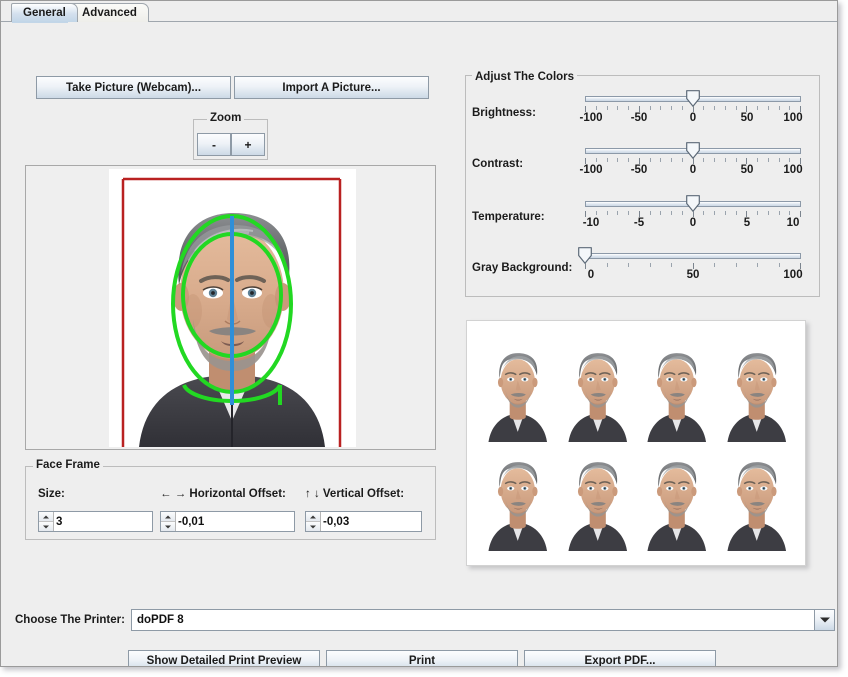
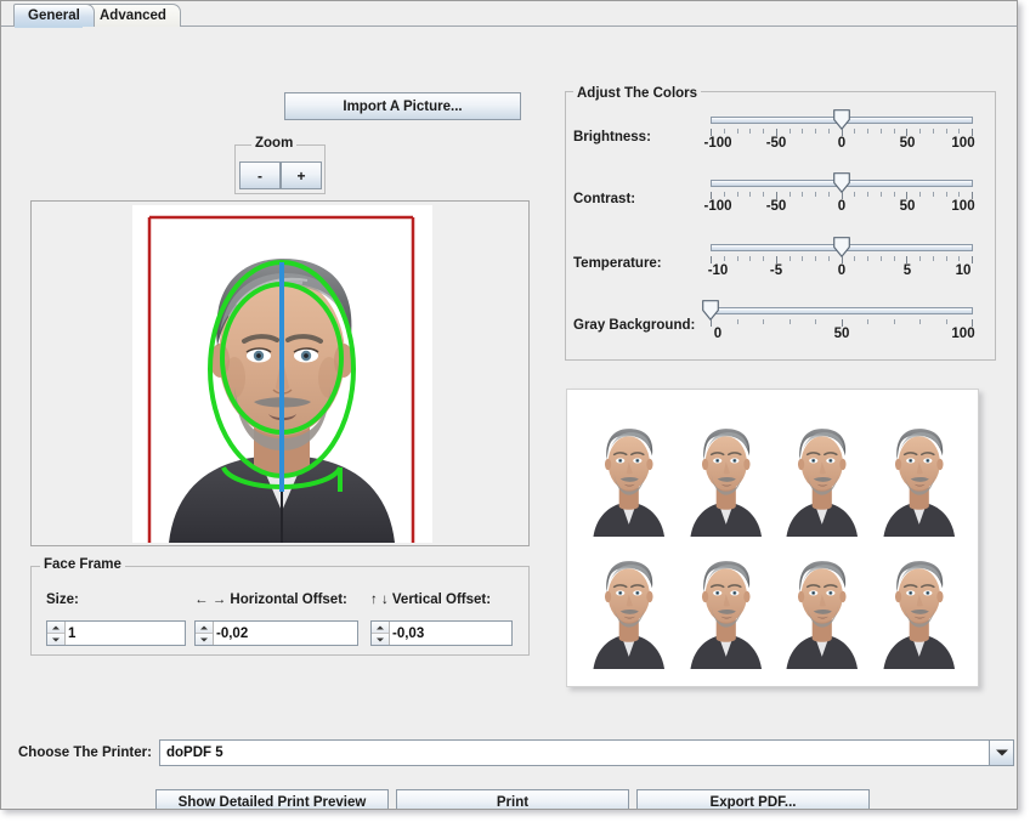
  General
  Advanced
- Take Picture (Webcam)...
  Import A Picture...
  Zoom
  -
  +
  Face Frame
  Size:
  ← → Horizontal Offset:
  ↑ ↓ Vertical Offset:
- 3
+ 1
- -0,01
+ -0,02
  -0,03
  Adjust The Colors
  Brightness:
  -100
  -50
  0
  50
  100
  Contrast:
  -100
  -50
  0
  50
  100
  Temperature:
  -10
  -5
  0
  5
  10
  Gray Background:
  0
  50
  100
  Choose The Printer:
- doPDF 8
+ doPDF 5
  Show Detailed Print Preview
  Print
  Export PDF...
